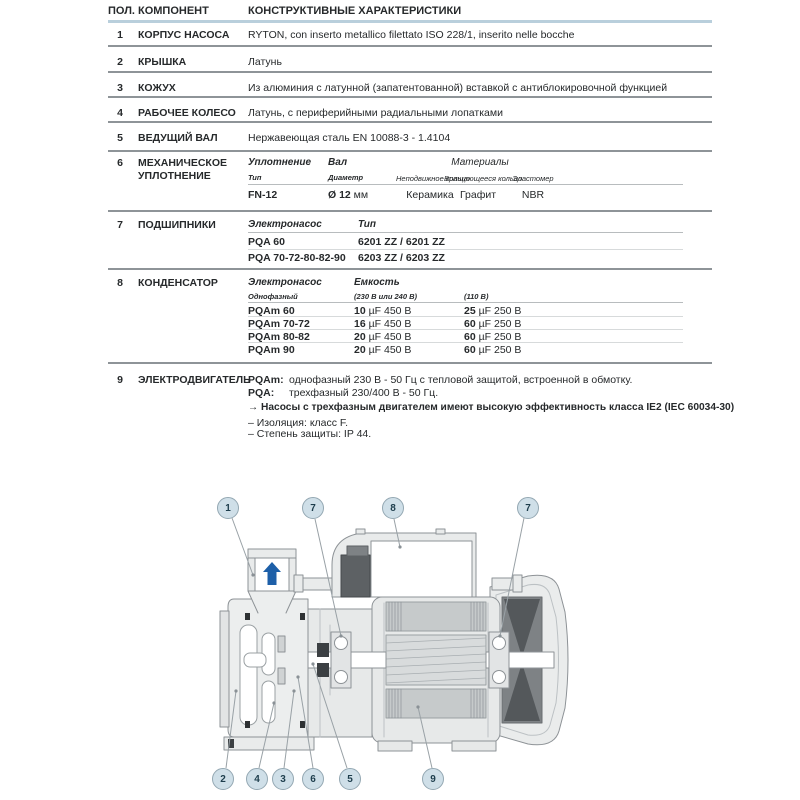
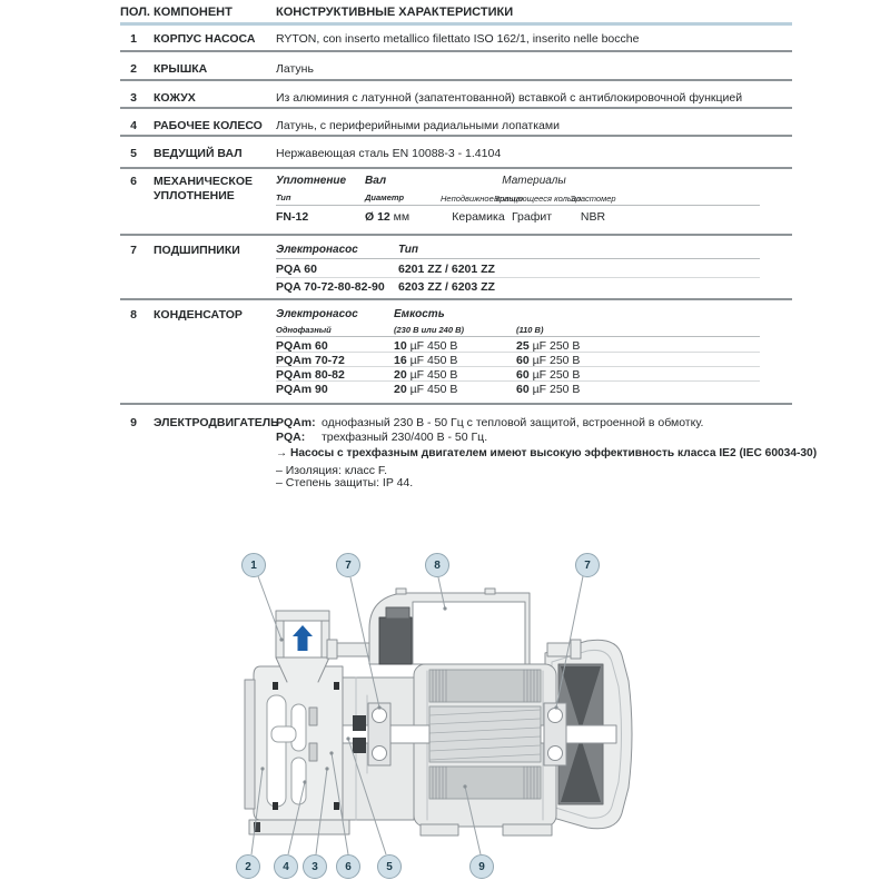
  ПОЛ.
  КОМПОНЕНТ
  КОНСТРУКТИВНЫЕ ХАРАКТЕРИСТИКИ
  1
  КОРПУС НАСОСА
- RYTON, con inserto metallico filettato ISO 228/1, inserito nelle bocche
+ RYTON, con inserto metallico filettato ISO 162/1, inserito nelle bocche
  2
  КРЫШКА
  Латунь
  3
  КОЖУХ
  Из алюминия с латунной (запатентованной) вставкой с антиблокировочной функцией
  4
  РАБОЧЕЕ КОЛЕСО
  Латунь, с периферийными радиальными лопатками
  5
  ВЕДУЩИЙ ВАЛ
  Нержавеющая сталь EN 10088-3 - 1.4104
  6
  МЕХАНИЧЕСКОЕ
  УПЛОТНЕНИЕ
  Уплотнение
  Вал
  Материалы
  Тип
  Диаметр
  Неподвижное кольц
  Вращающееся коль
  Эластомер
  FN-12
  Ø 12 мм
  Керамика
  Графит
  NBR
  7
  ПОДШИПНИКИ
  Электронасос
  Тип
  PQA 60
  6201 ZZ / 6201 ZZ
  PQA 70-72-80-82-90
  6203 ZZ / 6203 ZZ
  8
  КОНДЕНСАТОР
  Электронасос
  Емкость
  Однофазный
  (230 В или 240 В)
  (110 В)
  PQAm 60
  10 µF 450 В
  25 µF 250 В
  PQAm 70-72
  16 µF 450 В
  60 µF 250 В
  PQAm 80-82
  20 µF 450 В
  60 µF 250 В
  PQAm 90
  20 µF 450 В
  60 µF 250 В
  9
  ЭЛЕКТРОДВИГАТЕЛЬ
  PQAm:
  однофазный 230 В - 50 Гц с тепловой защитой, встроенной в обмотку.
  PQA:
  трехфазный 230/400 В - 50 Гц.
  → Насосы с трехфазным двигателем имеют высокую эффективность класса IE2 (IEC 60034-30)
  – Изоляция: класс F.
  – Степень защиты: IP 44.
  1
  7
  8
  7
  2
  4
  3
  6
  5
  9
